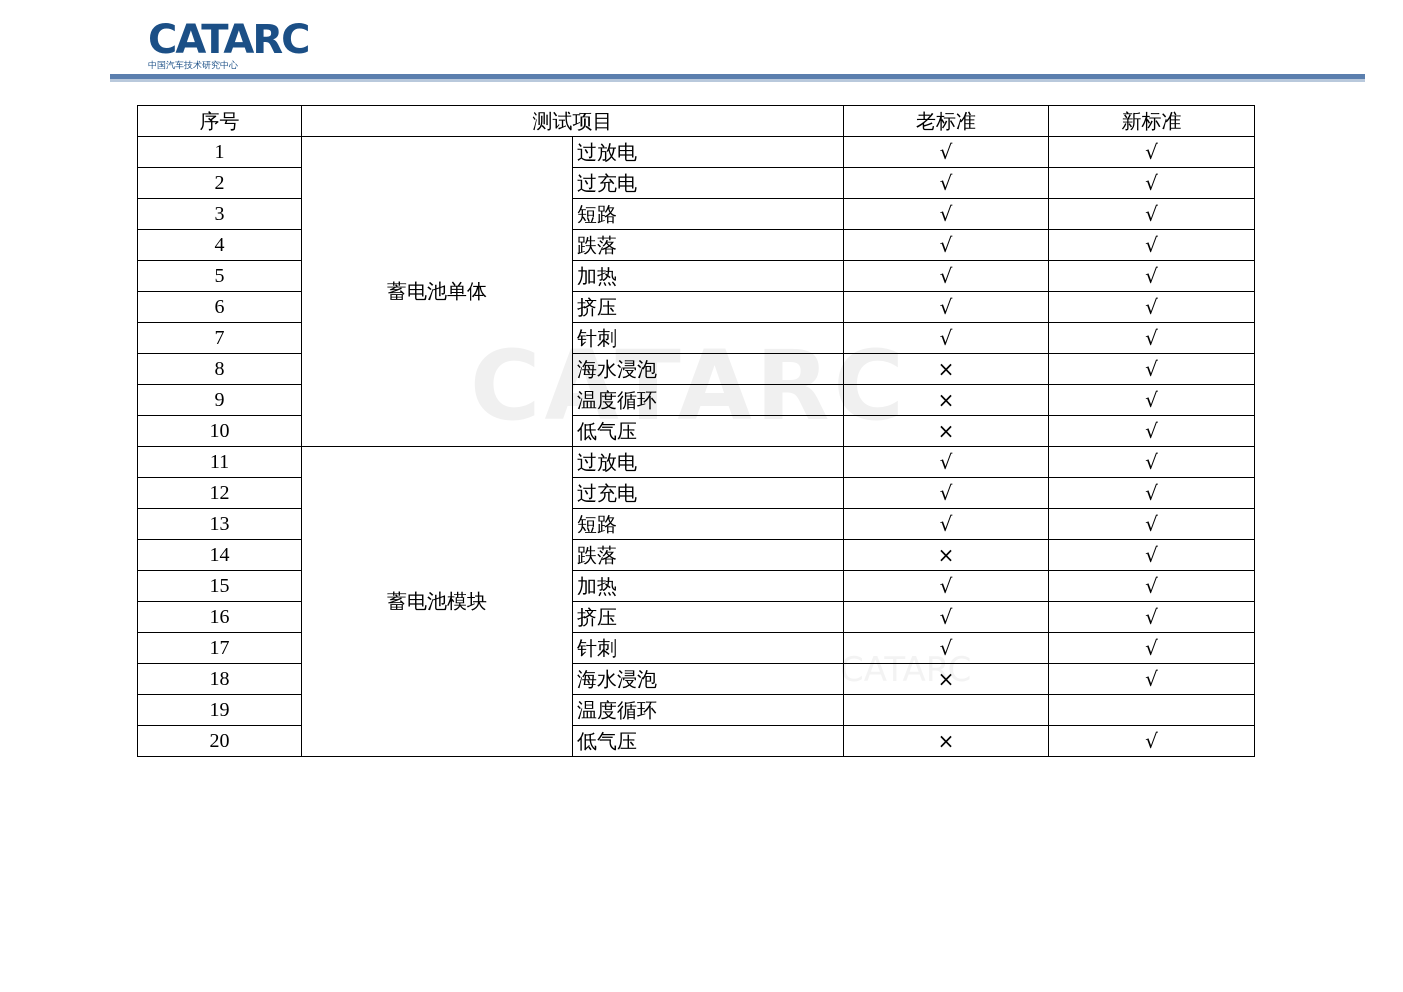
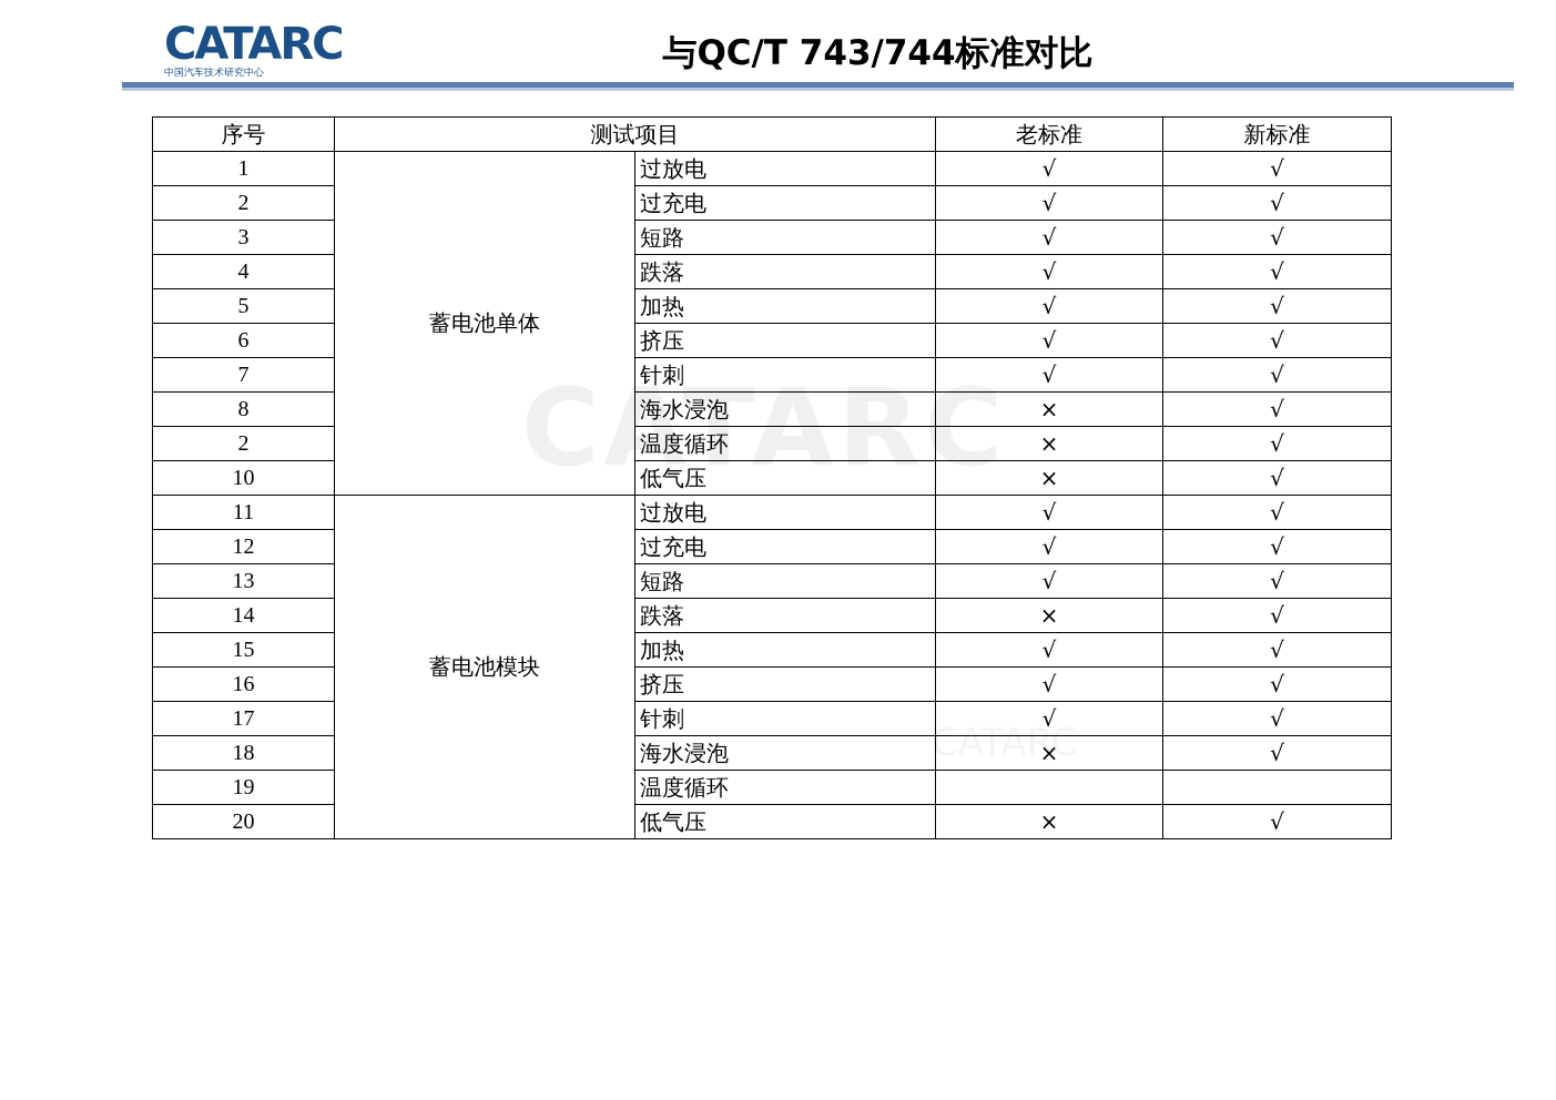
  CATARC
  中国汽车技术研究中心
+ 与QC/T 743/744标准对比
  CATARC
  CATARC
  序号	测试项目	老标准	新标准
  1	蓄电池单体	过放电	√	√
  2	过充电	√	√
  3	短路	√	√
  4	跌落	√	√
  5	加热	√	√
  6	挤压	√	√
  7	针刺	√	√
  8	海水浸泡	×	√
- 9	温度循环	×	√
+ 2	温度循环	×	√
  10	低气压	×	√
  11	蓄电池模块	过放电	√	√
  12	过充电	√	√
  13	短路	√	√
  14	跌落	×	√
  15	加热	√	√
  16	挤压	√	√
  17	针刺	√	√
  18	海水浸泡	×	√
  19	温度循环
  20	低气压	×	√
